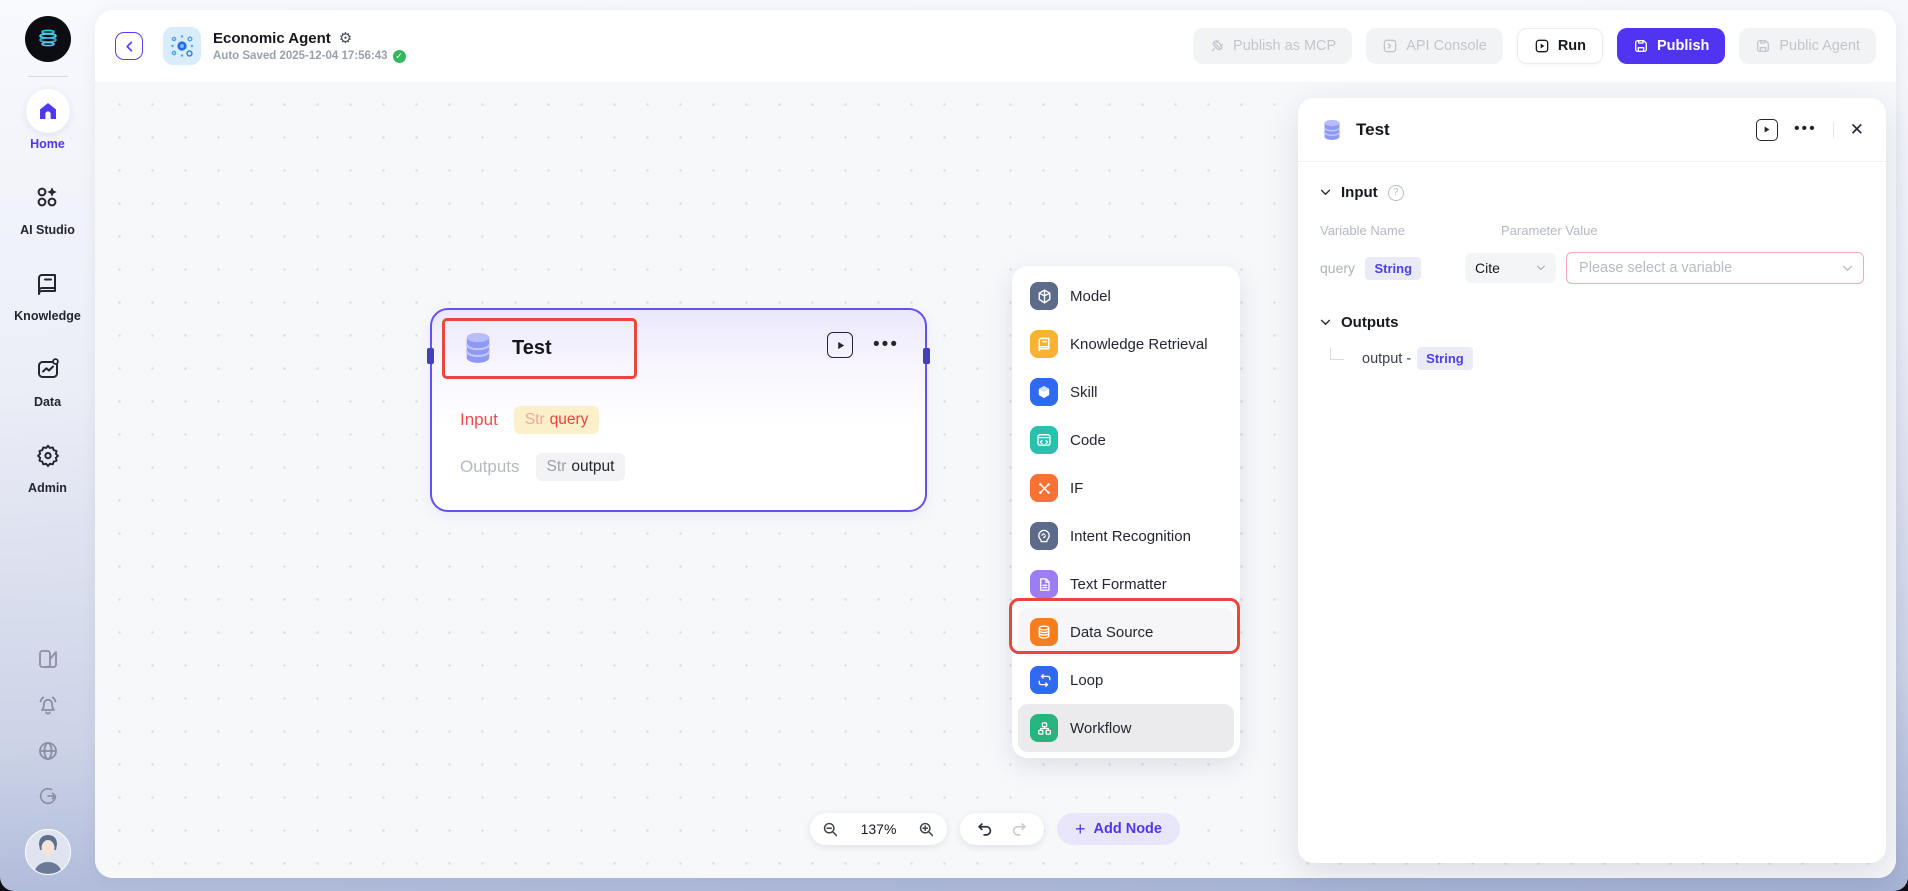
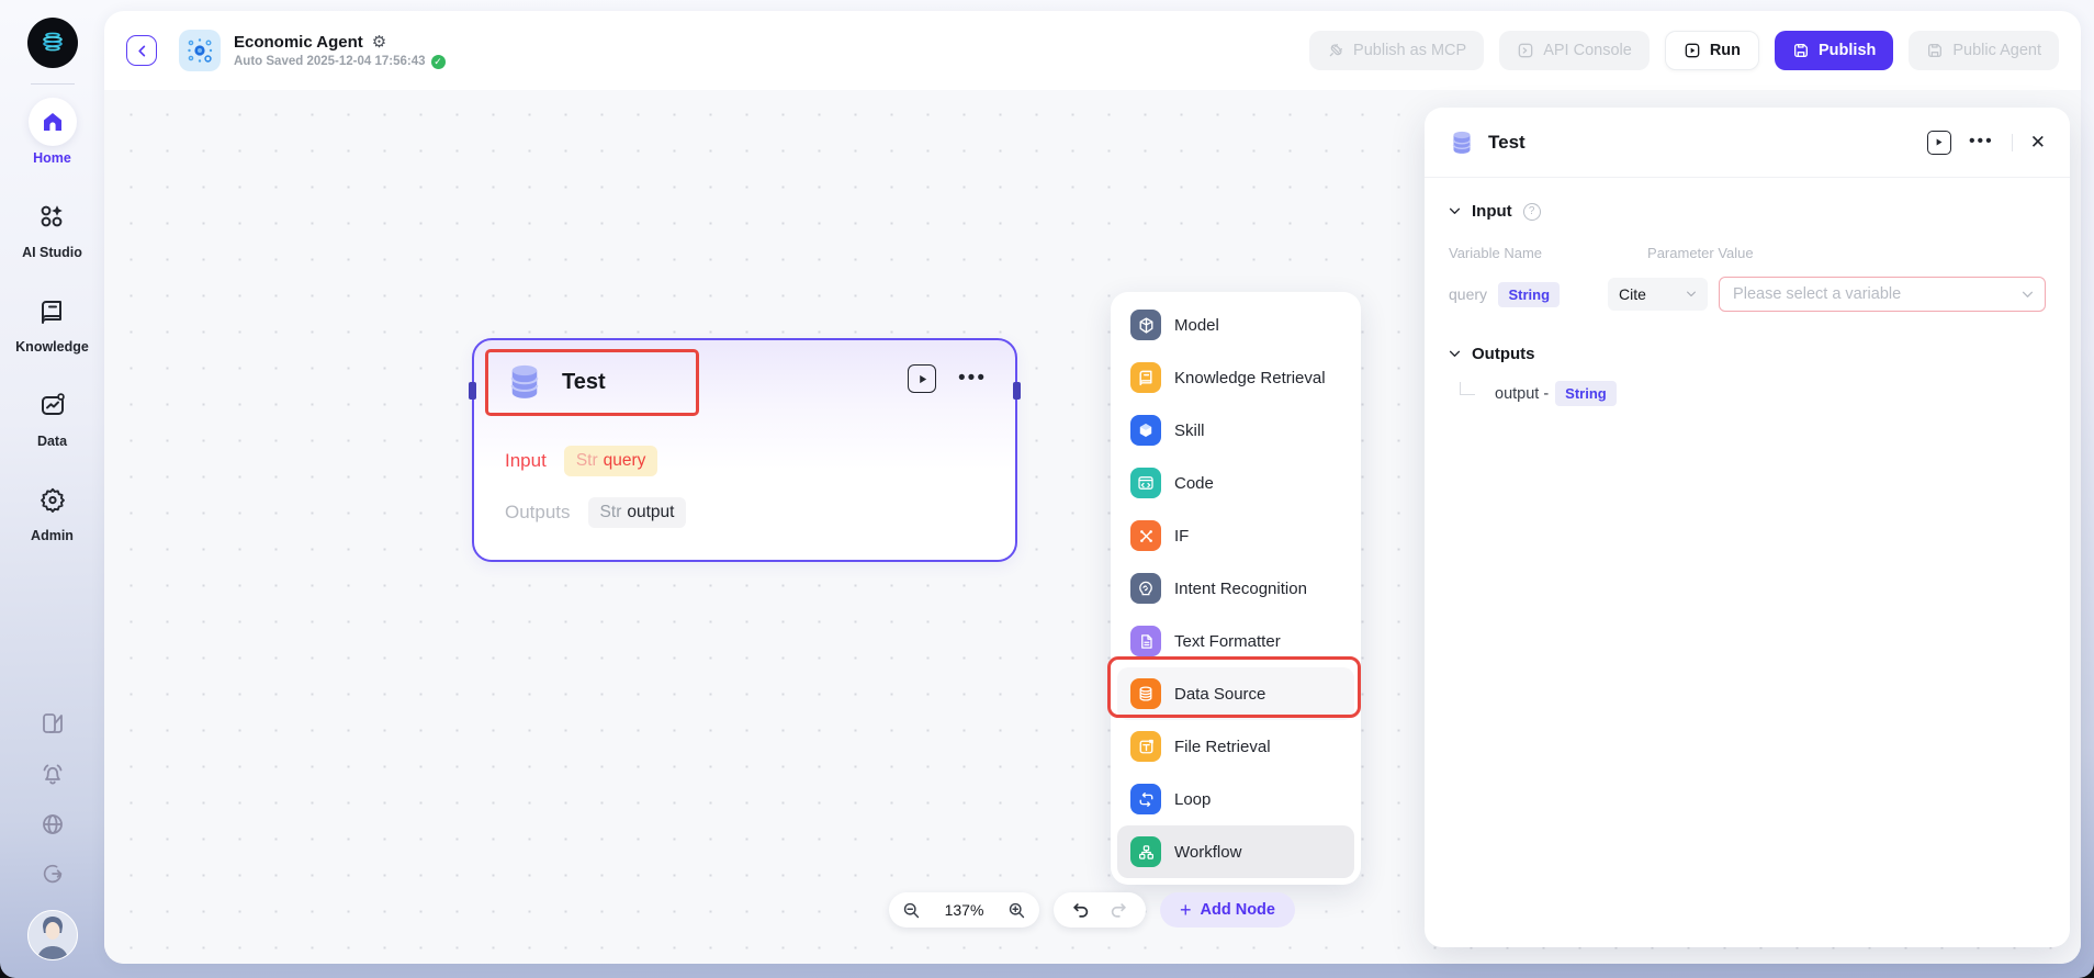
  Home
  AI Studio
  Knowledge
  Data
  Admin
  Economic Agent
  ⚙
  Auto Saved 2025-12-04 17:56:43
  ✓
  Publish as MCP
  API Console
  Run
  Publish
  Public Agent
  Test
  •••
  Input
  Str query
  Outputs
  Str output
  Model
  Knowledge Retrieval
  Skill
  Code
  IF
  Intent Recognition
  Text Formatter
  Data Source
+ File Retrieval
  Loop
  Workflow
  137%
  +
  Add Node
  Test
  •••
  ✕
  Input
  ?
  Variable Name
  Parameter Value
  query
  String
  Cite
  Please select a variable
  Outputs
  output -
  String
